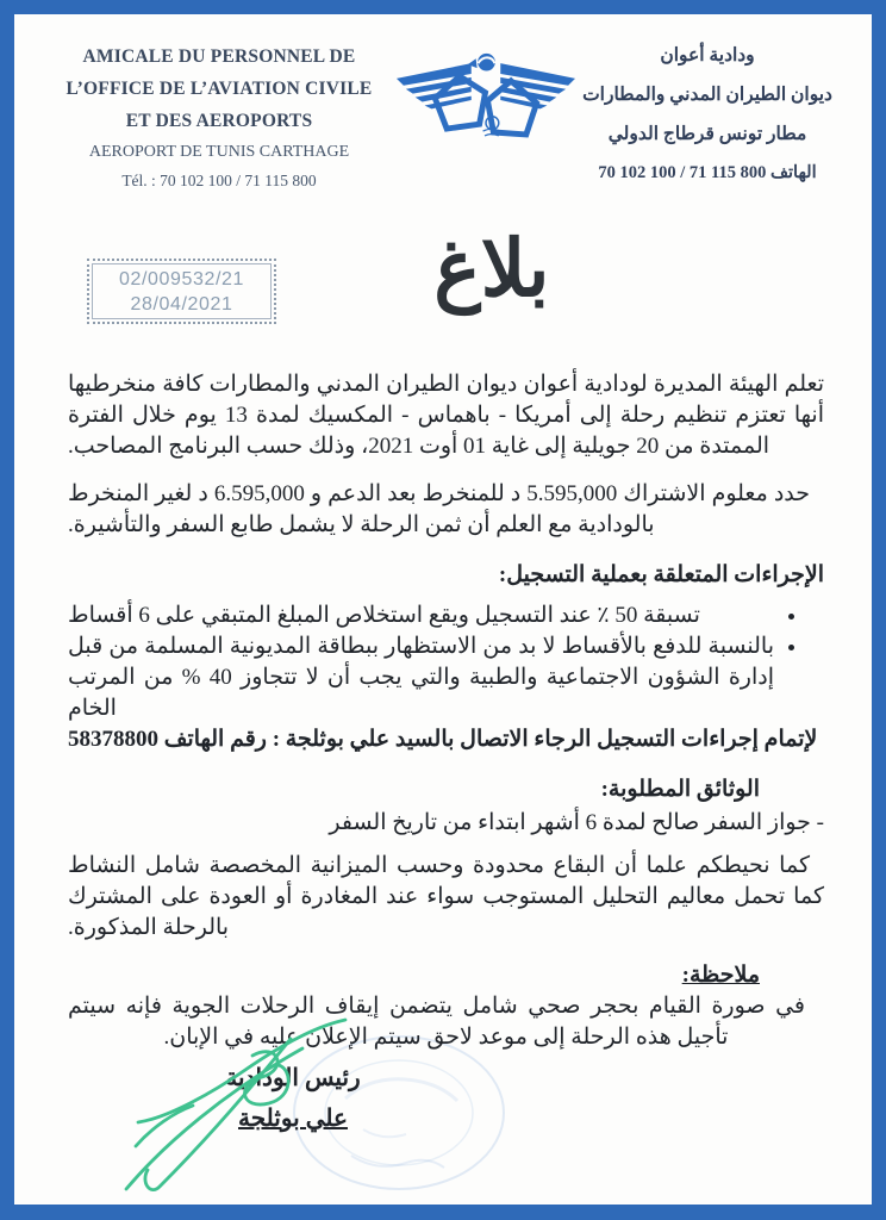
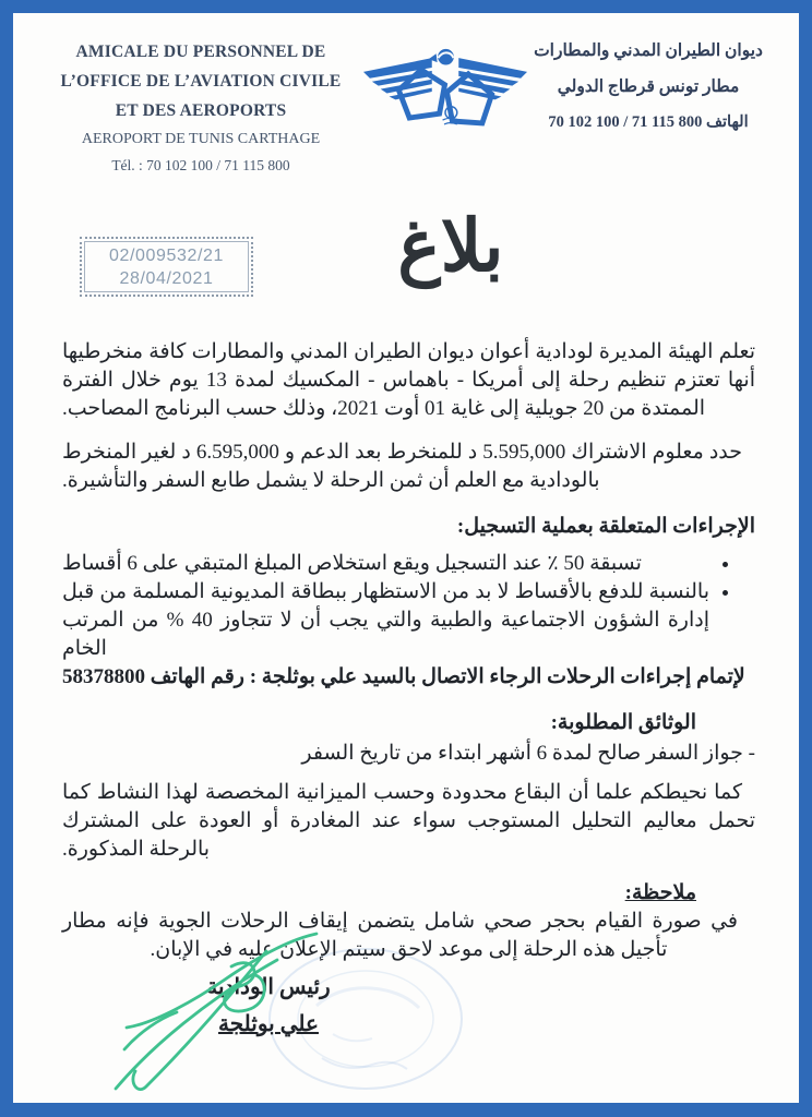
  AMICALE DU PERSONNEL DE
  L’OFFICE DE L’AVIATION CIVILE
  ET DES AEROPORTS
  AEROPORT DE TUNIS CARTHAGE
  Tél. : 70 102 100 / 71 115 800
- ودادية أعوان
  ديوان الطيران المدني والمطارات
  مطار تونس قرطاج الدولي
  الهاتف 70 102 100 / 71 115 800
  02/009532/21
  28/04/2021
  بلاغ
  تعلم الهيئة المديرة لودادية أعوان ديوان الطيران المدني والمطارات كافة منخرطيها أنها تعتزم تنظيم رحلة إلى أمريكا - باهماس - المكسيك لمدة 13 يوم خلال الفترة الممتدة من 20 جويلية إلى غاية 01 أوت 2021، وذلك حسب البرنامج المصاحب.
  حدد معلوم الاشتراك 5.595,000 د للمنخرط بعد الدعم و 6.595,000 د لغير المنخرط بالودادية مع العلم أن ثمن الرحلة لا يشمل طابع السفر والتأشيرة.
  الإجراءات المتعلقة بعملية التسجيل:
  تسبقة 50 ٪ عند التسجيل ويقع استخلاص المبلغ المتبقي على 6 أقساط
  بالنسبة للدفع بالأقساط لا بد من الاستظهار ببطاقة المديونية المسلمة من قبل إدارة الشؤون الاجتماعية والطبية والتي يجب أن لا تتجاوز 40 % من المرتب الخام
- لإتمام إجراءات التسجيل الرجاء الاتصال بالسيد علي بوثلجة : رقم الهاتف 58378800
+ لإتمام إجراءات الرحلات الرجاء الاتصال بالسيد علي بوثلجة : رقم الهاتف 58378800
  الوثائق المطلوبة:
  - جواز السفر صالح لمدة 6 أشهر ابتداء من تاريخ السفر
- كما نحيطكم علما أن البقاع محدودة وحسب الميزانية المخصصة شامل النشاط كما تحمل معاليم التحليل المستوجب سواء عند المغادرة أو العودة على المشترك بالرحلة المذكورة.
+ كما نحيطكم علما أن البقاع محدودة وحسب الميزانية المخصصة لهذا النشاط كما تحمل معاليم التحليل المستوجب سواء عند المغادرة أو العودة على المشترك بالرحلة المذكورة.
  ملاحظة:
- في صورة القيام بحجر صحي شامل يتضمن إيقاف الرحلات الجوية فإنه سيتم تأجيل هذه الرحلة إلى موعد لاحق سيتم الإعلان عليه في الإبان.
+ في صورة القيام بحجر صحي شامل يتضمن إيقاف الرحلات الجوية فإنه مطار تأجيل هذه الرحلة إلى موعد لاحق سيتم الإعلان عليه في الإبان.
  رئيس اوددي
  علي بوثلجة
